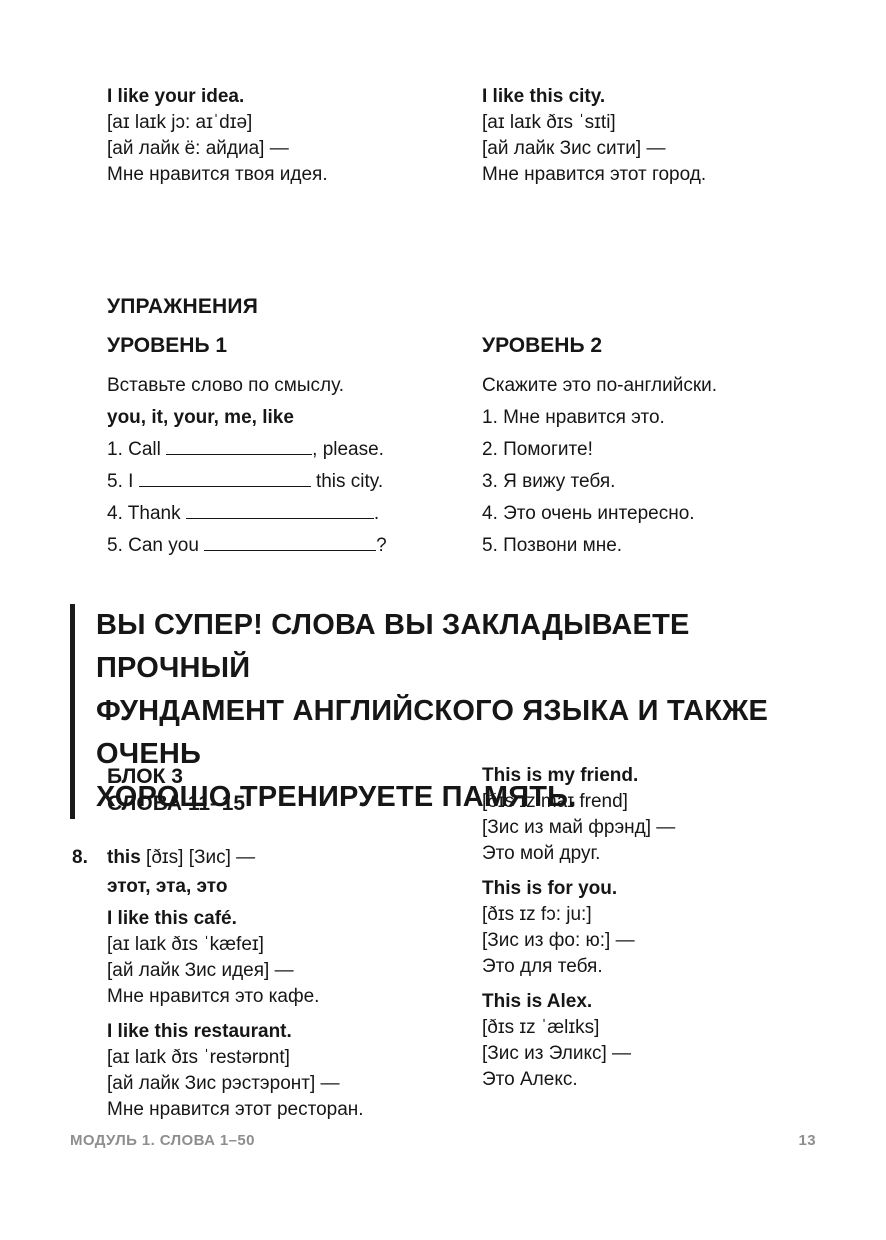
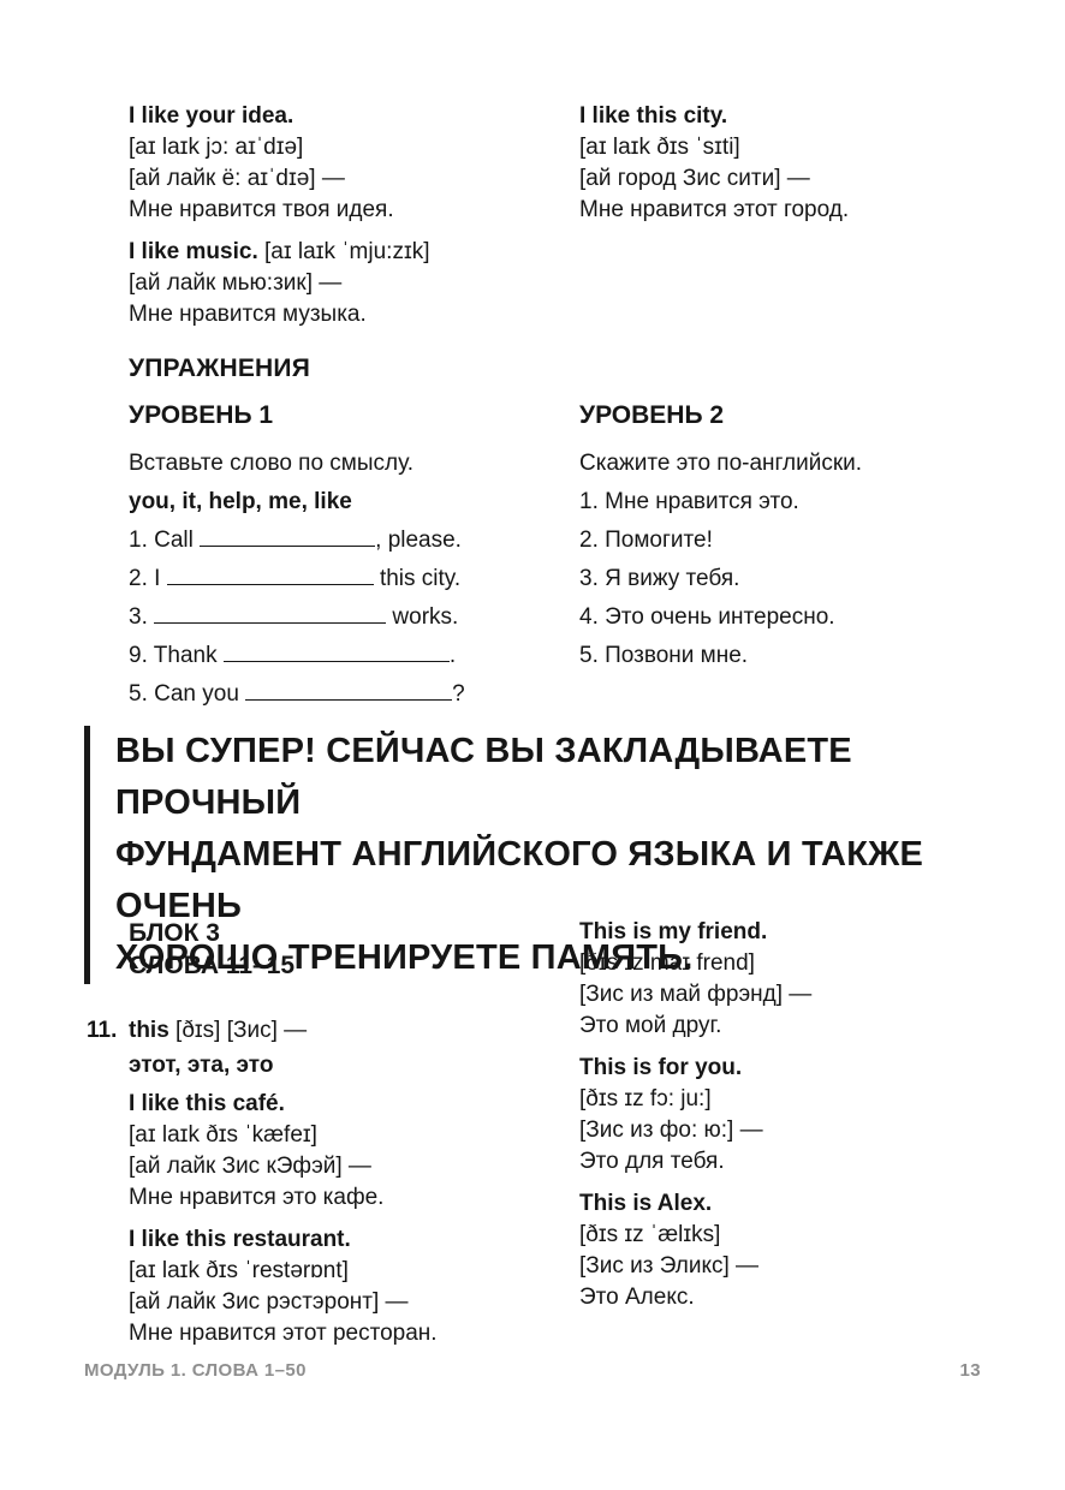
  I like your idea.
  [aɪ laɪk jɔ: aɪˈdɪə]
- [ай лайк ё: айдиа] —
+ [ай лайк ё: aɪˈdɪə] —
  Мне нравится твоя идея.
+ I like music. [aɪ laɪk ˈmju:zɪk]
+ [ай лайк мью:зик] —
+ Мне нравится музыка.
  I like this city.
  [aɪ laɪk ðɪs ˈsɪti]
- [ай лайк Зис сити] —
+ [ай город Зис сити] —
  Мне нравится этот город.
  УПРАЖНЕНИЯ
  УРОВЕНЬ 1
  Вставьте слово по смыслу.
- you, it, your, me, like
+ you, it, help, me, like
  1. Call , please.
- 5. I this city.
+ 2. I this city.
+ 3. works.
- 4. Thank .
+ 9. Thank .
  5. Can you ?
  УРОВЕНЬ 2
  Скажите это по-английски.
  1. Мне нравится это.
  2. Помогите!
  3. Я вижу тебя.
  4. Это очень интересно.
  5. Позвони мне.
- ВЫ СУПЕР! СЛОВА ВЫ ЗАКЛАДЫВАЕТЕ ПРОЧНЫЙ
+ ВЫ СУПЕР! СЕЙЧАС ВЫ ЗАКЛАДЫВАЕТЕ ПРОЧНЫЙ
  ФУНДАМЕНТ АНГЛИЙСКОГО ЯЗЫКА И ТАКЖЕ ОЧЕНЬ
  ХОРОШО ТРЕНИРУЕТЕ ПАМЯТЬ.
  БЛОК 3
  СЛОВА 11–15
- 8.
+ 11.
  this [ðɪs] [Зис] —
  этот, эта, это
  I like this café.
  [aɪ laɪk ðɪs ˈkæfeɪ]
- [ай лайк Зис идея] —
+ [ай лайк Зис кЭфэй] —
  Мне нравится это кафе.
  I like this restaurant.
  [aɪ laɪk ðɪs ˈrestərɒnt]
  [ай лайк Зис рэстэронт] —
  Мне нравится этот ресторан.
  This is my friend.
  [ðɪs ɪz maɪ frend]
  [Зис из май фрэнд] —
  Это мой друг.
  This is for you.
  [ðɪs ɪz fɔ: ju:]
  [Зис из фо: ю:] —
  Это для тебя.
  This is Alex.
  [ðɪs ɪz ˈælɪks]
  [Зис из Эликс] —
  Это Алекс.
  МОДУЛЬ 1. СЛОВА 1–50
  13
